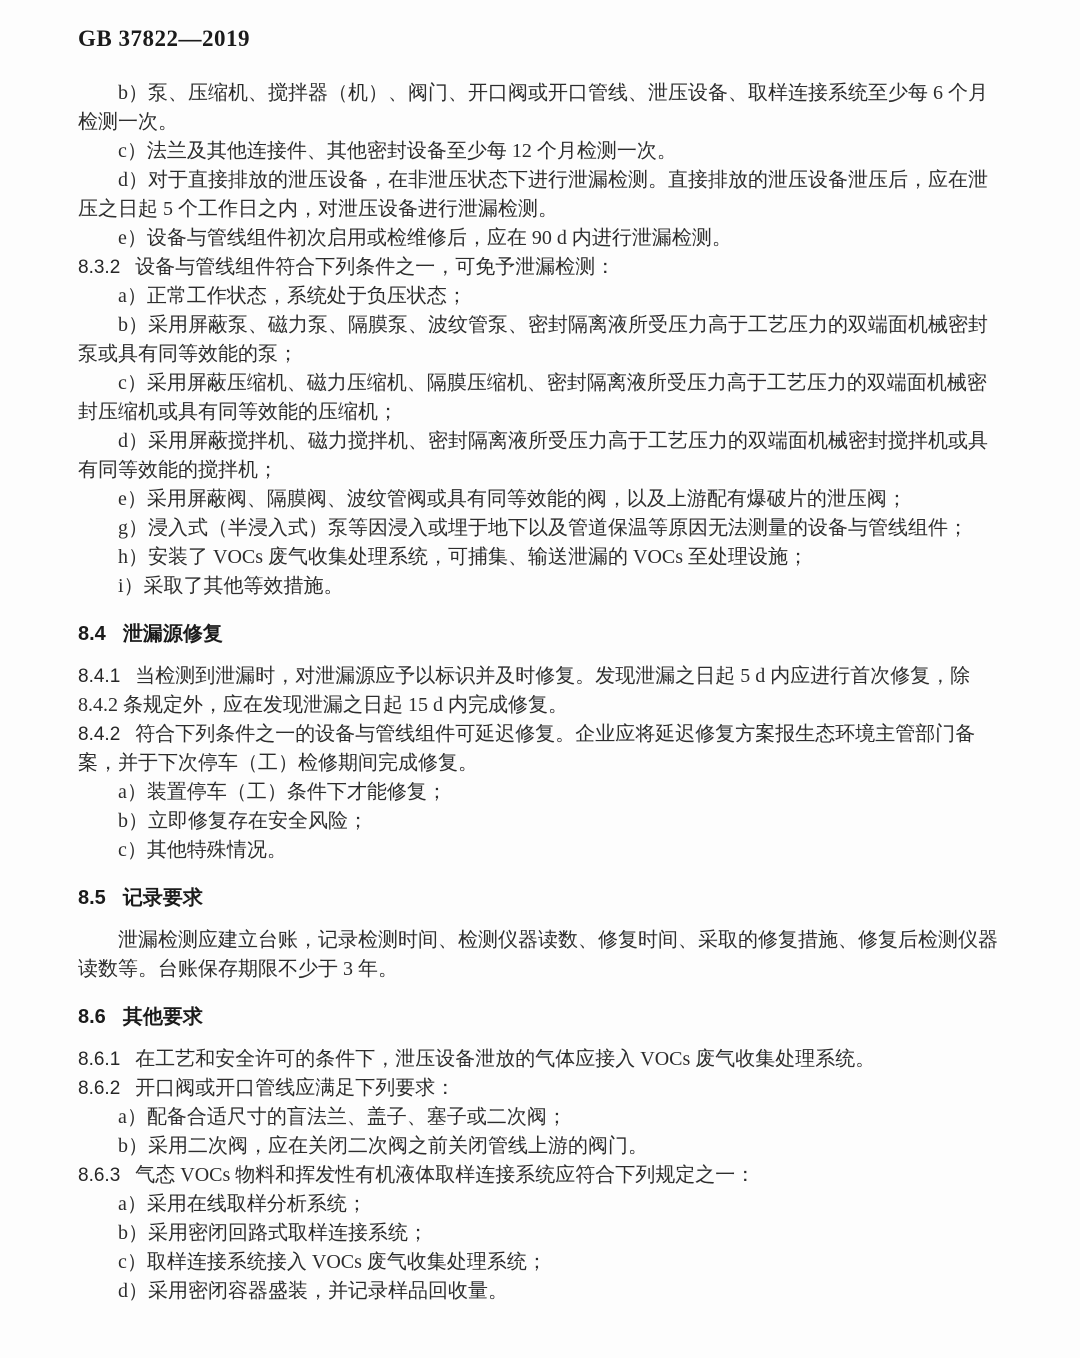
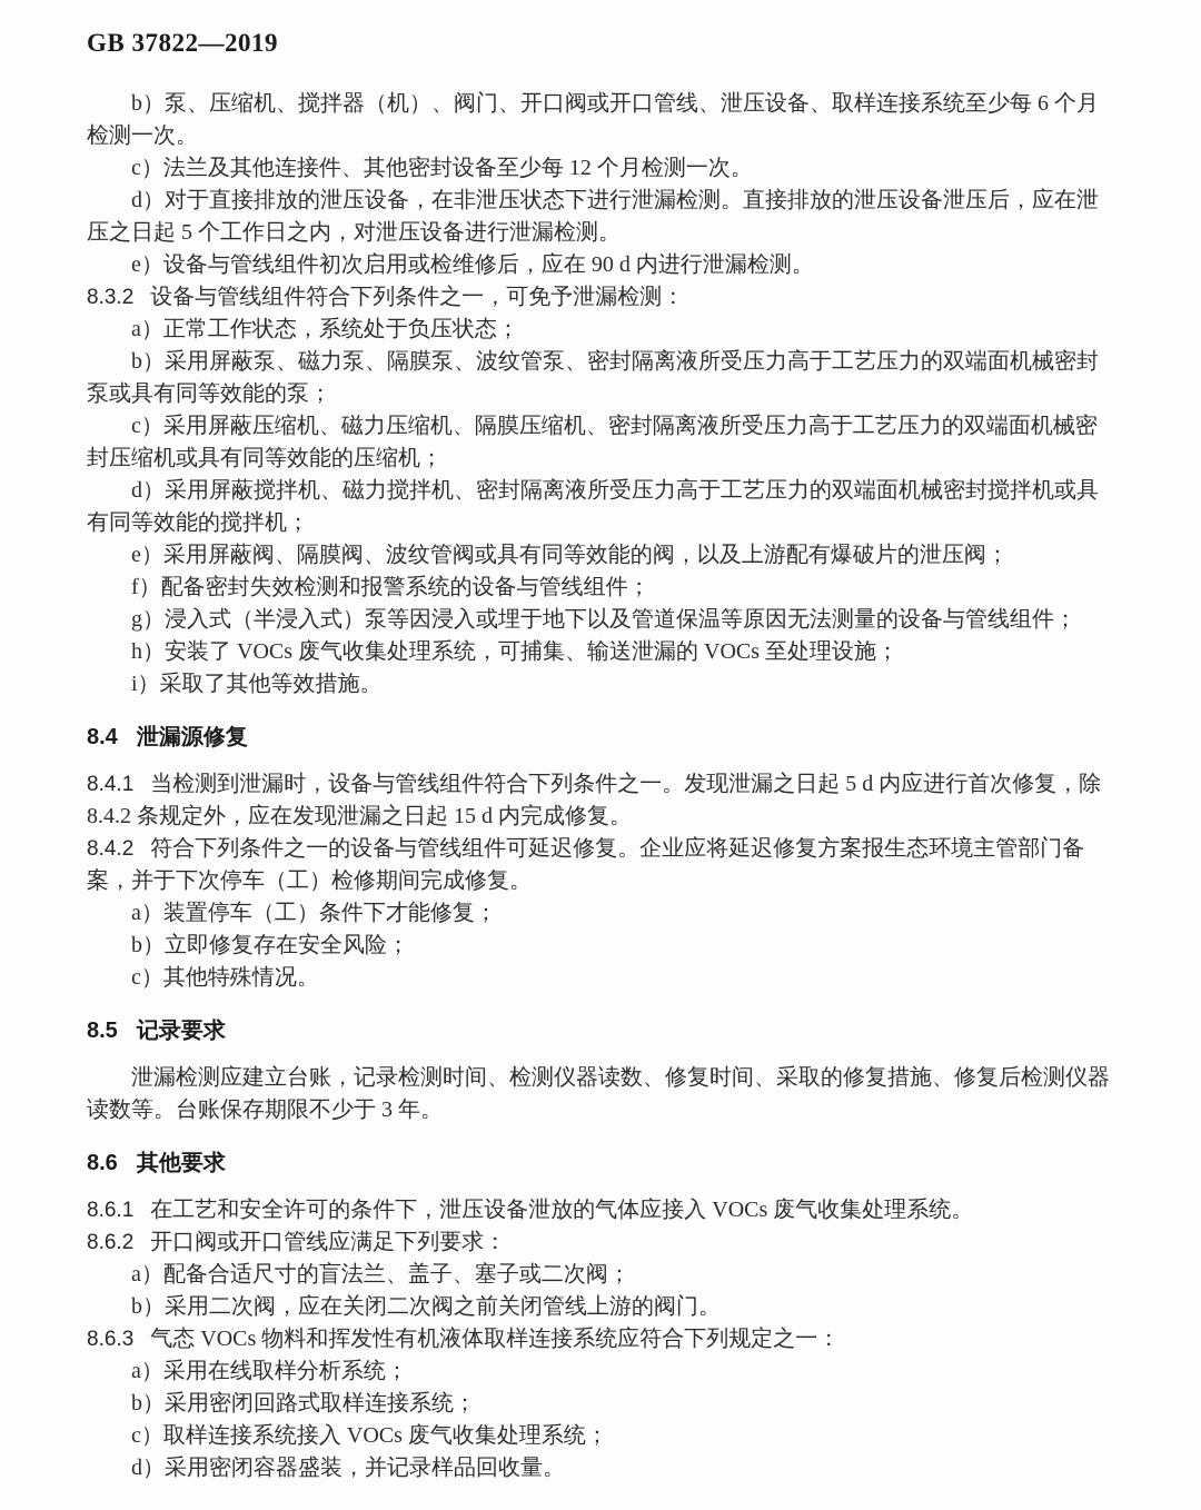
  GB 37822—2019
  b）泵、压缩机、搅拌器（机）、阀门、开口阀或开口管线、泄压设备、取样连接系统至少每 6 个月检测一次。
  c）法兰及其他连接件、其他密封设备至少每 12 个月检测一次。
  d）对于直接排放的泄压设备，在非泄压状态下进行泄漏检测。直接排放的泄压设备泄压后，应在泄压之日起 5 个工作日之内，对泄压设备进行泄漏检测。
  e）设备与管线组件初次启用或检维修后，应在 90 d 内进行泄漏检测。
  8.3.2 设备与管线组件符合下列条件之一，可免予泄漏检测：
  a）正常工作状态，系统处于负压状态；
  b）采用屏蔽泵、磁力泵、隔膜泵、波纹管泵、密封隔离液所受压力高于工艺压力的双端面机械密封泵或具有同等效能的泵；
  c）采用屏蔽压缩机、磁力压缩机、隔膜压缩机、密封隔离液所受压力高于工艺压力的双端面机械密封压缩机或具有同等效能的压缩机；
  d）采用屏蔽搅拌机、磁力搅拌机、密封隔离液所受压力高于工艺压力的双端面机械密封搅拌机或具有同等效能的搅拌机；
  e）采用屏蔽阀、隔膜阀、波纹管阀或具有同等效能的阀，以及上游配有爆破片的泄压阀；
+ f）配备密封失效检测和报警系统的设备与管线组件；
  g）浸入式（半浸入式）泵等因浸入或埋于地下以及管道保温等原因无法测量的设备与管线组件；
  h）安装了 VOCs 废气收集处理系统，可捕集、输送泄漏的 VOCs 至处理设施；
  i）采取了其他等效措施。
  8.4 泄漏源修复
- 8.4.1 当检测到泄漏时，对泄漏源应予以标识并及时修复。发现泄漏之日起 5 d 内应进行首次修复，除 8.4.2 条规定外，应在发现泄漏之日起 15 d 内完成修复。
+ 8.4.1 当检测到泄漏时，设备与管线组件符合下列条件之一。发现泄漏之日起 5 d 内应进行首次修复，除 8.4.2 条规定外，应在发现泄漏之日起 15 d 内完成修复。
  8.4.2 符合下列条件之一的设备与管线组件可延迟修复。企业应将延迟修复方案报生态环境主管部门备案，并于下次停车（工）检修期间完成修复。
  a）装置停车（工）条件下才能修复；
  b）立即修复存在安全风险；
  c）其他特殊情况。
  8.5 记录要求
  泄漏检测应建立台账，记录检测时间、检测仪器读数、修复时间、采取的修复措施、修复后检测仪器读数等。台账保存期限不少于 3 年。
  8.6 其他要求
  8.6.1 在工艺和安全许可的条件下，泄压设备泄放的气体应接入 VOCs 废气收集处理系统。
  8.6.2 开口阀或开口管线应满足下列要求：
  a）配备合适尺寸的盲法兰、盖子、塞子或二次阀；
  b）采用二次阀，应在关闭二次阀之前关闭管线上游的阀门。
  8.6.3 气态 VOCs 物料和挥发性有机液体取样连接系统应符合下列规定之一：
  a）采用在线取样分析系统；
  b）采用密闭回路式取样连接系统；
  c）取样连接系统接入 VOCs 废气收集处理系统；
  d）采用密闭容器盛装，并记录样品回收量。
